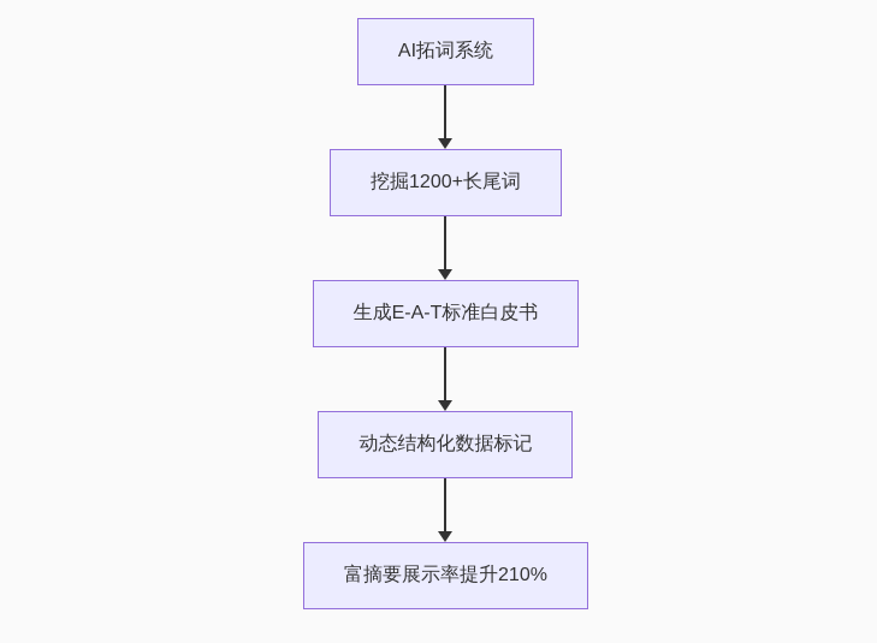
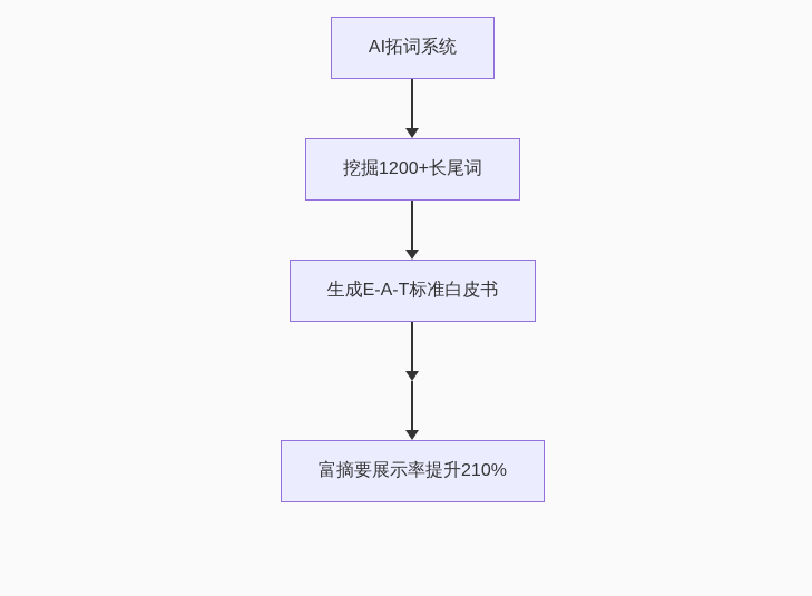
  AI拓词系统
  挖掘1200+长尾词
  生成E-A-T标准白皮书
- 动态结构化数据标记
  富摘要展示率提升210%
